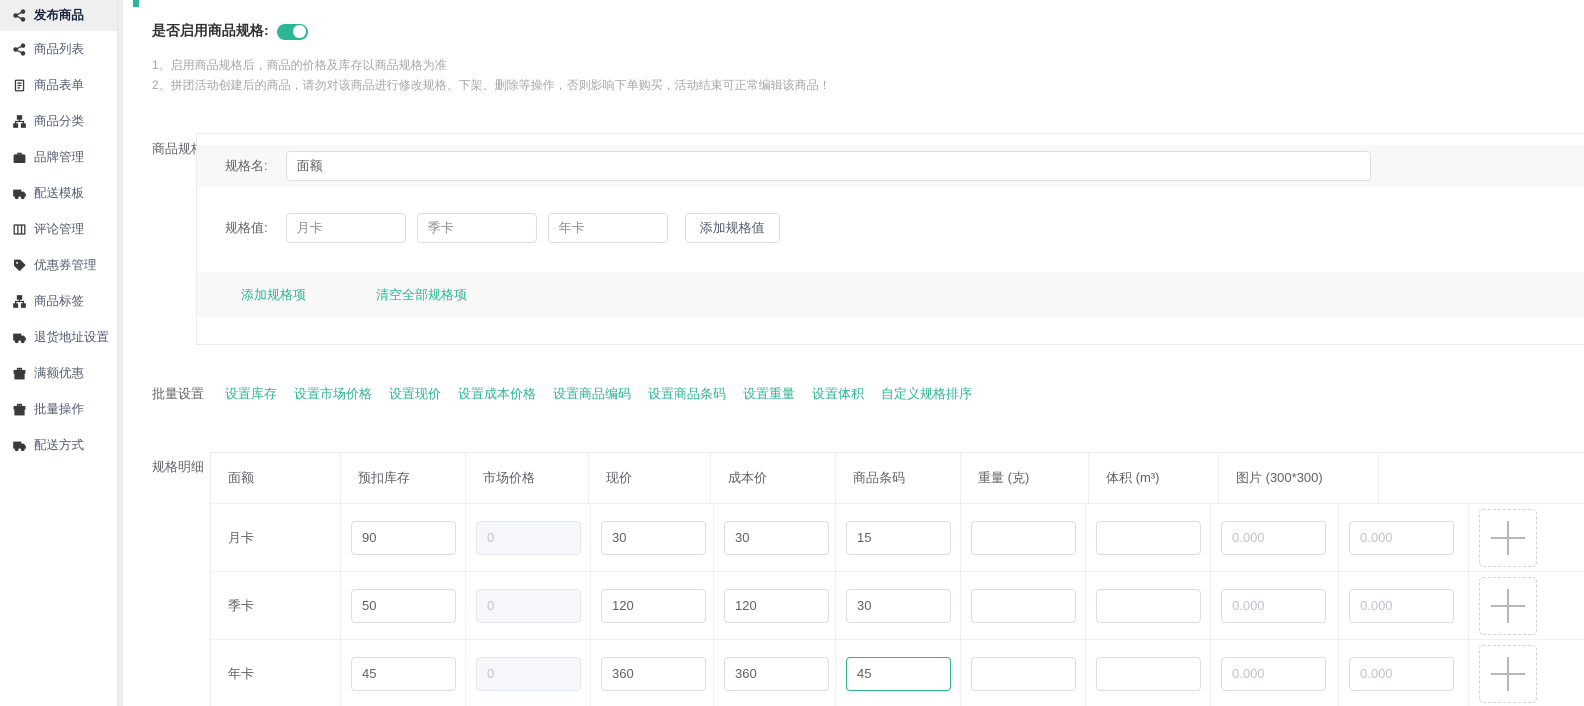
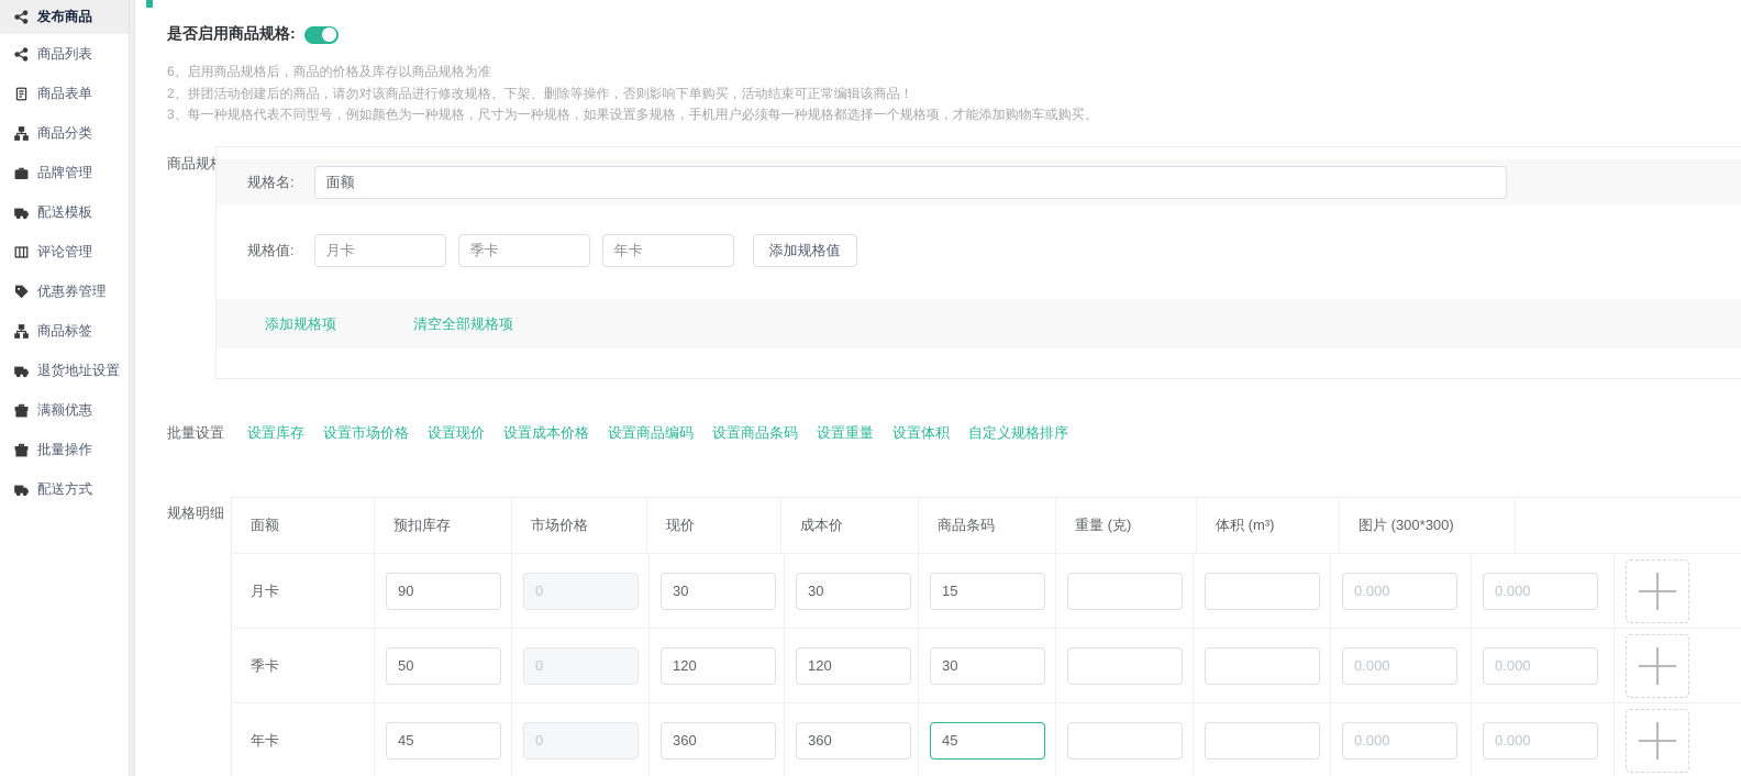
  发布商品
  商品列表
  商品表单
  商品分类
  品牌管理
  配送模板
  评论管理
  优惠券管理
  商品标签
  退货地址设置
  满额优惠
  批量操作
  配送方式
  是否启用商品规格:
- 1、启用商品规格后，商品的价格及库存以商品规格为准
+ 6、启用商品规格后，商品的价格及库存以商品规格为准
  2、拼团活动创建后的商品，请勿对该商品进行修改规格、下架、删除等操作，否则影响下单购买，活动结束可正常编辑该商品！
+ 3、每一种规格代表不同型号，例如颜色为一种规格，尺寸为一种规格，如果设置多规格，手机用户必须每一种规格都选择一个规格项，才能添加购物车或购买。
  商品规
  规格名:
  面额
  规格值:
  月卡
  季卡
  年卡
  添加规格值
  添加规格项
  清空全部规格项
  批量设置
  设置库存
  设置市场价格
  设置现价
  设置成本价格
  设置商品编码
  设置商品条码
  设置重量
  设置体积
  自定义规格排序
  规格明细
  面额
  预扣库存
  市场价格
  现价
  成本价
  商品条码
  重量 (克)
  体积 (m³)
  图片 (300*300)
  月卡
  90
  0
  30
  30
  15
  0.000
  0.000
  季卡
  50
  0
  120
  120
  30
  0.000
  0.000
  年卡
  45
  0
  360
  360
  45
  0.000
  0.000
